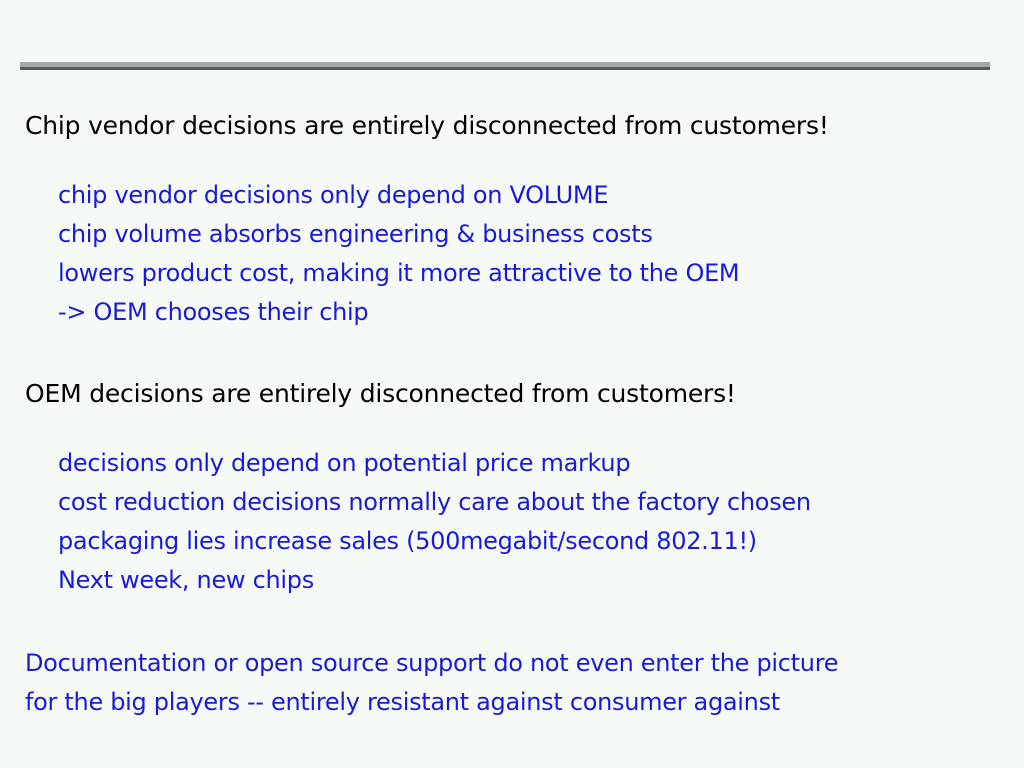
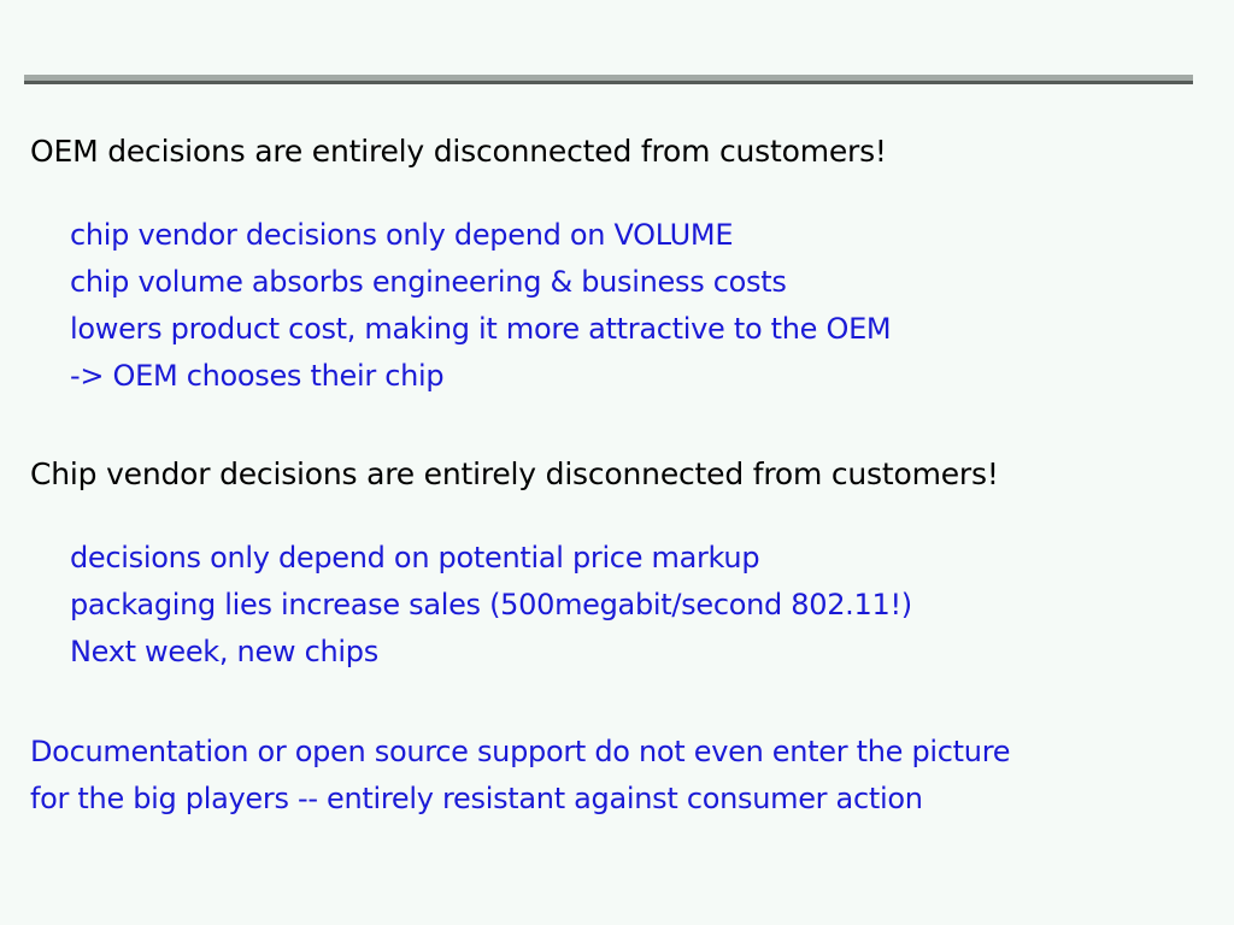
- Chip vendor decisions are entirely disconnected from customers!
+ OEM decisions are entirely disconnected from customers!
  chip vendor decisions only depend on VOLUME
  chip volume absorbs engineering & business costs
  lowers product cost, making it more attractive to the OEM
  -> OEM chooses their chip
- OEM decisions are entirely disconnected from customers!
+ Chip vendor decisions are entirely disconnected from customers!
  decisions only depend on potential price markup
- cost reduction decisions normally care about the factory chosen
  packaging lies increase sales (500megabit/second 802.11!)
  Next week, new chips
  Documentation or open source support do not even enter the picture
- for the big players -- entirely resistant against consumer against
+ for the big players -- entirely resistant against consumer action
